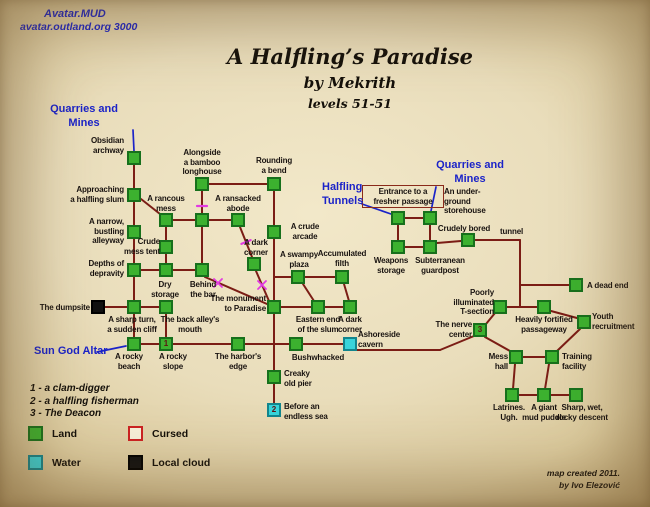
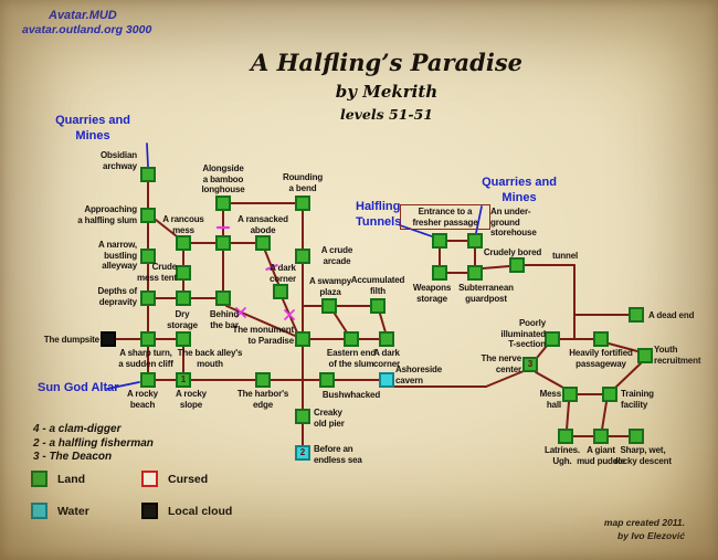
  Avatar.MUD
  avatar.outland.org 3000
  A Halfling’s Paradise
  by Mekrith
  levels 51-51
  1
  2
  3
  Obsidian
  archway
  Alongside
  a bamboo
  longhouse
  Rounding
  a bend
  Approaching
  a halfling slum
  A rancous
  mess
  A ransacked
  abode
  A narrow,
  bustling
  alleyway
  Crude
  mess tent
  A dark
  corner
  A crude
  arcade
  A swampy
  plaza
  Accumulated
  filth
  Depths of
  depravity
  Dry
  storage
  Behind
  the bar
  The dumpsite
  A sharp turn,
  a sudden cliff
  The back alley's
  mouth
  The monument
  to Paradise
  Eastern end
  of the slum
  A dark
  corner
  A rocky
  beach
  A rocky
  slope
  The harbor's
  edge
  Bushwhacked
  Ashoreside
  cavern
  Creaky
  old pier
  Before an
  endless sea
  Entrance to a
  fresher passage
  An under-
  ground
  storehouse
  Weapons
  storage
  Subterranean
  guardpost
  Crudely bored
  tunnel
  A dead end
  Poorly
  illuminated
  T-section
  Heavily fortified
  passageway
  The nerve
  center
  Youth
  recruitment
  Mess
  hall
  Training
  facility
  Latrines.
  Ugh.
  A giant
  mud puddle
  Sharp, wet,
  rocky descent
  Quarries and
  Mines
  Quarries and
  Mines
  Halfling
  Tunnels
  Sun God Altar
- 1 - a clam-digger
+ 4 - a clam-digger
  2 - a halfling fisherman
  3 - The Deacon
  Land
  Cursed
  Water
  Local cloud
  map created 2011.
  by Ivo Elezović
